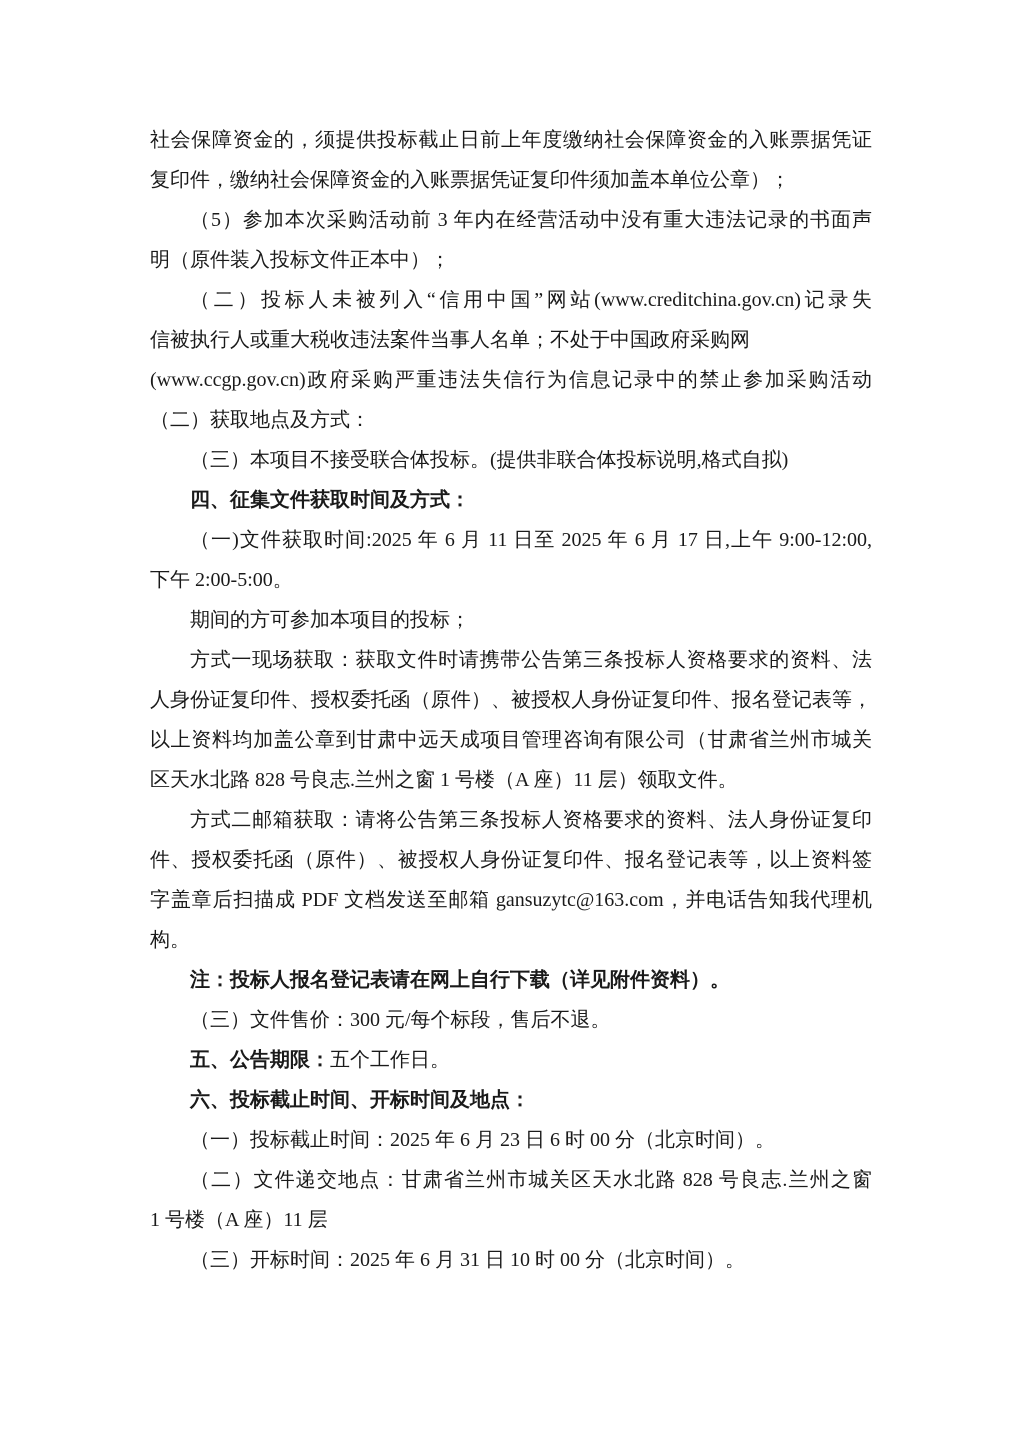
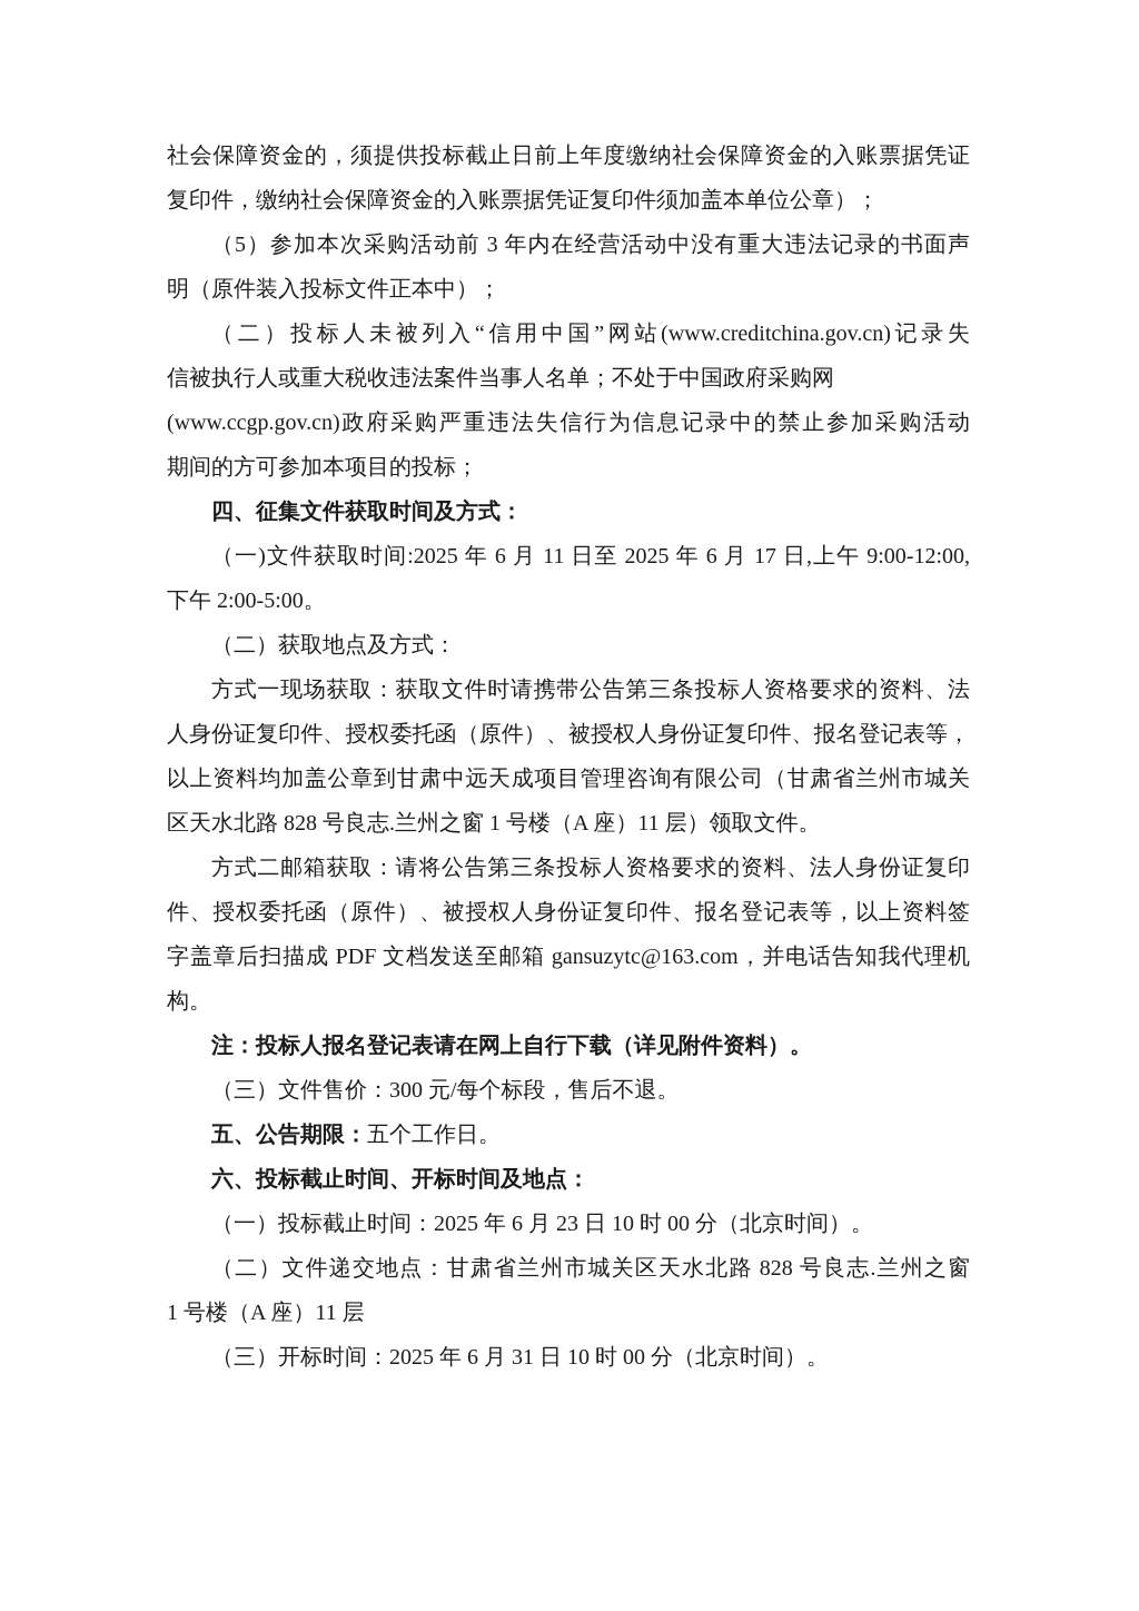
  社会保障资金的，须提供投标截止日前上年度缴纳社会保障资金的入账票据凭证
  复印件，缴纳社会保障资金的入账票据凭证复印件须加盖本单位公章）；
  （5）参加本次采购活动前 3 年内在经营活动中没有重大违法记录的书面声
  明（原件装入投标文件正本中）；
  （二）投标人未被列入“信用中国”网站(www.creditchina.gov.cn)记录失
  信被执行人或重大税收违法案件当事人名单；不处于中国政府采购网
  (www.ccgp.gov.cn)政府采购严重违法失信行为信息记录中的禁止参加采购活动
- （二）获取地点及方式：
+ 期间的方可参加本项目的投标；
- （三）本项目不接受联合体投标。(提供非联合体投标说明,格式自拟)
  四、征集文件获取时间及方式：
  （一)文件获取时间:2025 年 6 月 11 日至 2025 年 6 月 17 日,上午 9:00-12:00,
  下午 2:00-5:00。
- 期间的方可参加本项目的投标；
+ （二）获取地点及方式：
  方式一现场获取：获取文件时请携带公告第三条投标人资格要求的资料、法
  人身份证复印件、授权委托函（原件）、被授权人身份证复印件、报名登记表等，
  以上资料均加盖公章到甘肃中远天成项目管理咨询有限公司（甘肃省兰州市城关
  区天水北路 828 号良志.兰州之窗 1 号楼（A 座）11 层）领取文件。
  方式二邮箱获取：请将公告第三条投标人资格要求的资料、法人身份证复印
  件、授权委托函（原件）、被授权人身份证复印件、报名登记表等，以上资料签
  字盖章后扫描成 PDF 文档发送至邮箱 gansuzytc@163.com，并电话告知我代理机
  构。
  注：投标人报名登记表请在网上自行下载（详见附件资料）。
  （三）文件售价：300 元/每个标段，售后不退。
  五、公告期限：五个工作日。
  六、投标截止时间、开标时间及地点：
- （一）投标截止时间：2025 年 6 月 23 日 6 时 00 分（北京时间）。
+ （一）投标截止时间：2025 年 6 月 23 日 10 时 00 分（北京时间）。
  （二）文件递交地点：甘肃省兰州市城关区天水北路 828 号良志.兰州之窗
  1 号楼（A 座）11 层
  （三）开标时间：2025 年 6 月 31 日 10 时 00 分（北京时间）。
